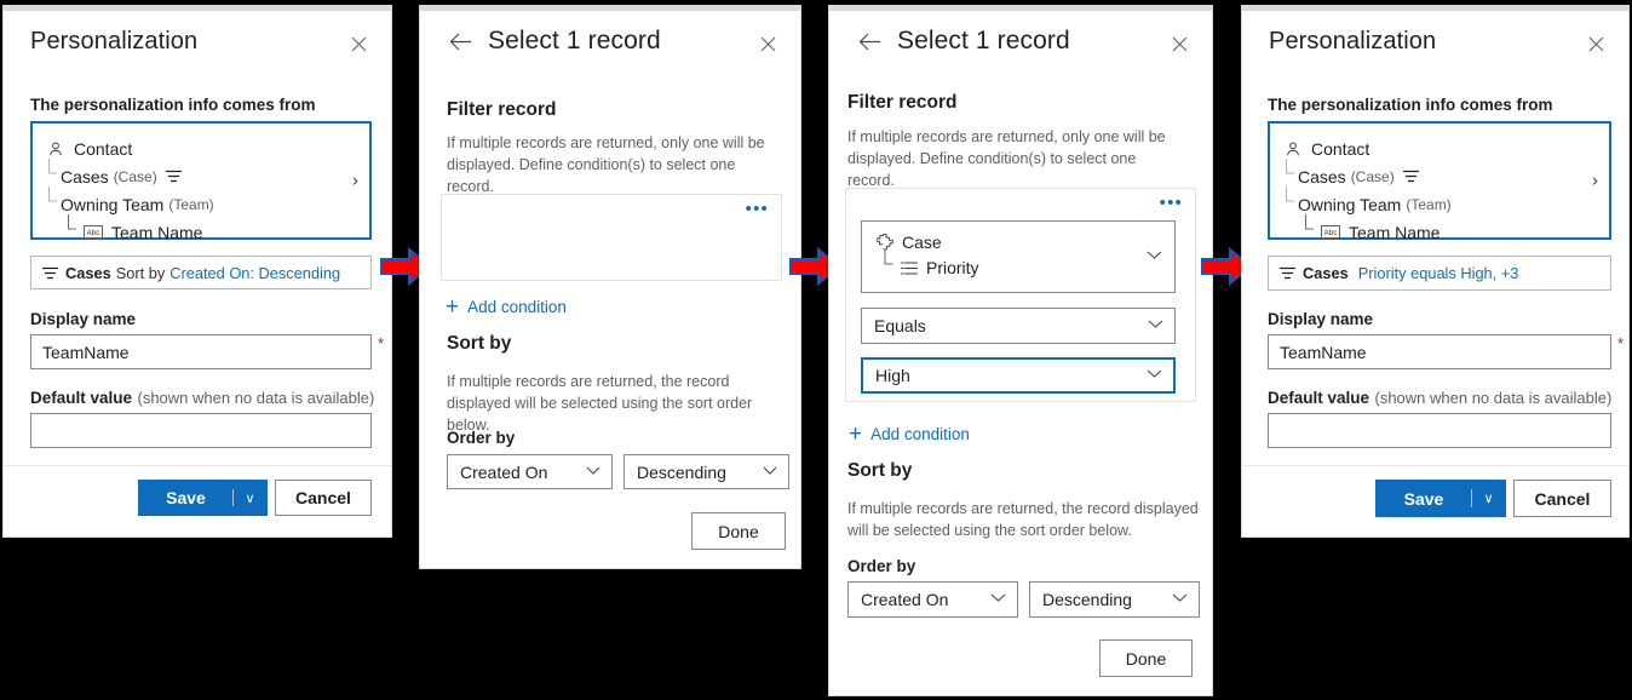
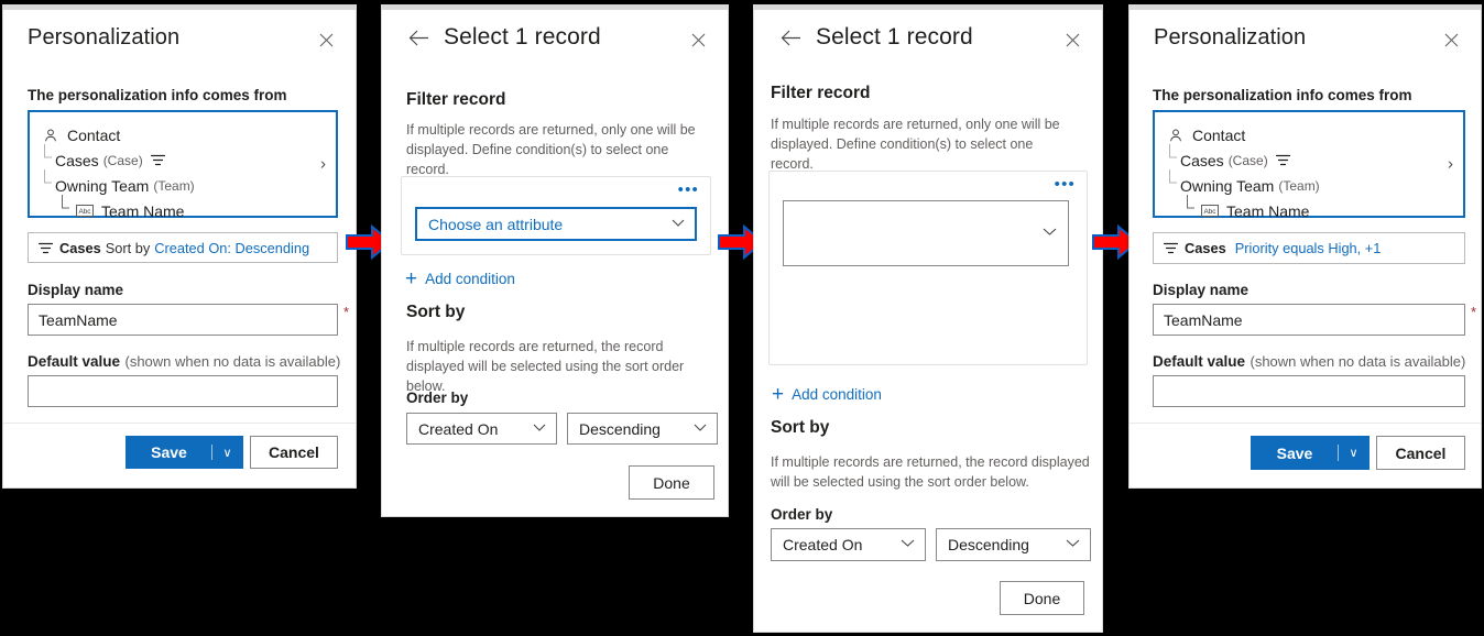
  Personalization
  The personalization info comes from
  ›
  Contact
  Cases
  (Case)
  Owning Team
  (Team)
  Team Name
  Cases
  Sort by
  Created On: Descending
  Display name
  TeamName
  *
  Default value (shown when no data is available)
  Save
  ∨
  Cancel
  Select 1 record
  Filter record
  If multiple records are returned, only one will be displayed. Define condition(s) to select one record.
  •••
+ Choose an attribute
  +
  Add condition
  Sort by
  If multiple records are returned, the record displayed will be selected using the sort order below.
  Order by
  Created On
  Descending
  Done
  Select 1 record
  Filter record
  If multiple records are returned, only one will be displayed. Define condition(s) to select one record.
  •••
- Case
- Priority
- Equals
- High
  +
  Add condition
  Sort by
  If multiple records are returned, the record displayed will be selected using the sort order below.
  Order by
  Created On
  Descending
  Done
  Personalization
  The personalization info comes from
  ›
  Contact
  Cases
  (Case)
  Owning Team
  (Team)
  Team Name
  Cases
- Priority equals High, +3
+ Priority equals High, +1
  Display name
  TeamName
  *
  Default value (shown when no data is available)
  Save
  ∨
  Cancel
